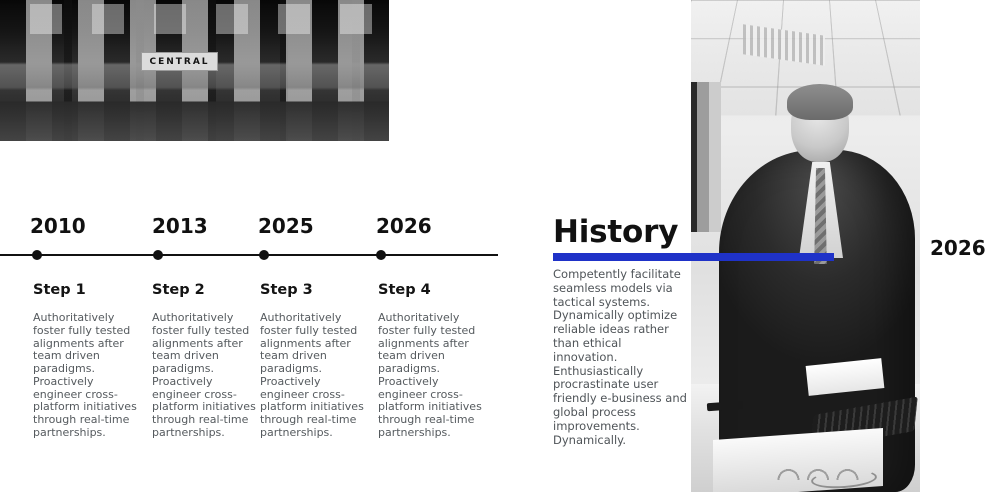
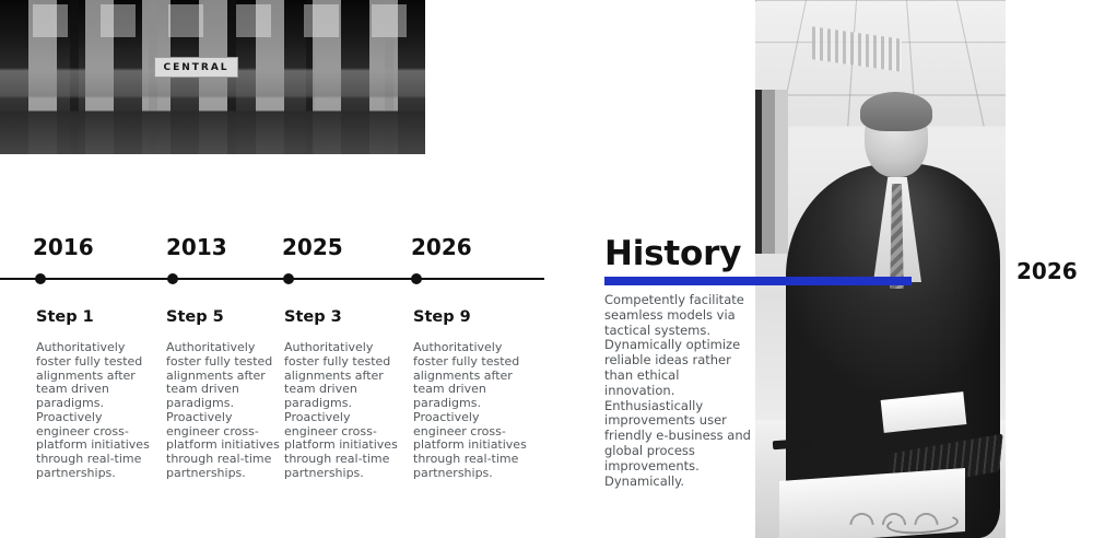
  CENTRAL
- 2010
+ 2016
  2013
  2025
  2026
  Step 1
  Authoritatively foster fully tested alignments after team driven paradigms. Proactively engineer cross-platform initiatives through real-time partnerships.
- Step 2
+ Step 5
  Authoritatively foster fully tested alignments after team driven paradigms. Proactively engineer cross-platform initiatives through real-time partnerships.
  Step 3
  Authoritatively foster fully tested alignments after team driven paradigms. Proactively engineer cross-platform initiatives through real-time partnerships.
- Step 4
+ Step 9
  Authoritatively foster fully tested alignments after team driven paradigms. Proactively engineer cross-platform initiatives through real-time partnerships.
  History
- Competently facilitate seamless models via tactical systems. Dynamically optimize reliable ideas rather than ethical innovation. Enthusiastically procrastinate user friendly e-business and global process improvements. Dynamically.
+ Competently facilitate seamless models via tactical systems. Dynamically optimize reliable ideas rather than ethical innovation. Enthusiastically improvements user friendly e-business and global process improvements. Dynamically.
  2026
